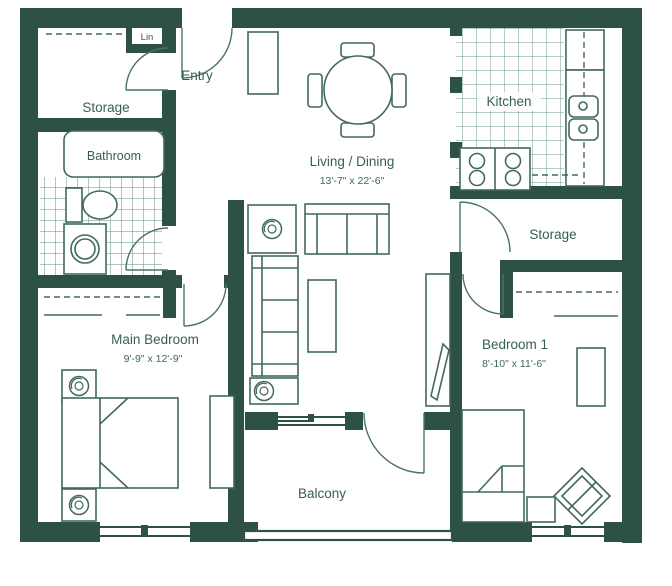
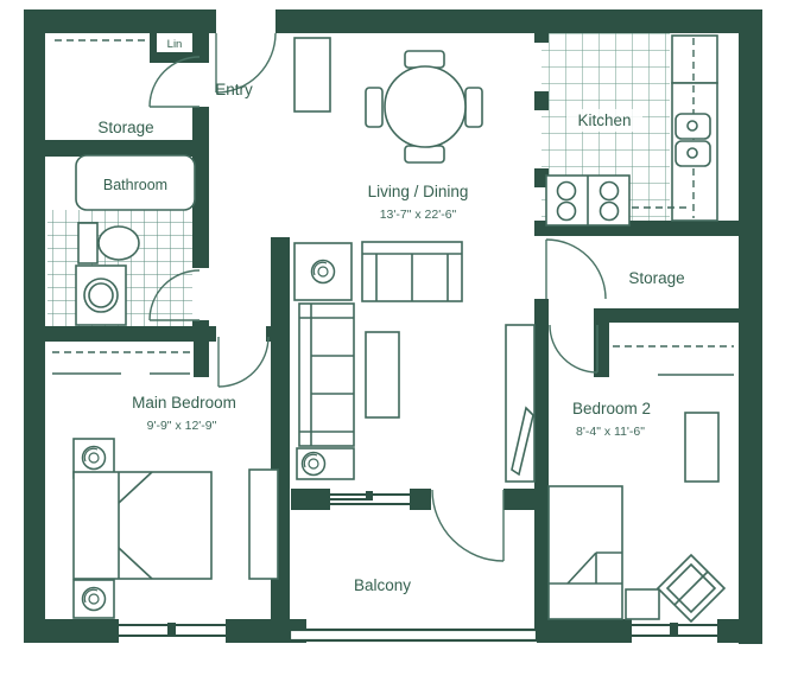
  Lin
  Entry
  Storage
  Bathroom
  Kitchen
  Living / Dining
  13'-7" x 22'-6"
  Storage
  Main Bedroom
  9'-9" x 12'-9"
- Bedroom 1
+ Bedroom 2
- 8'-10" x 11'-6"
+ 8'-4" x 11'-6"
  Balcony
